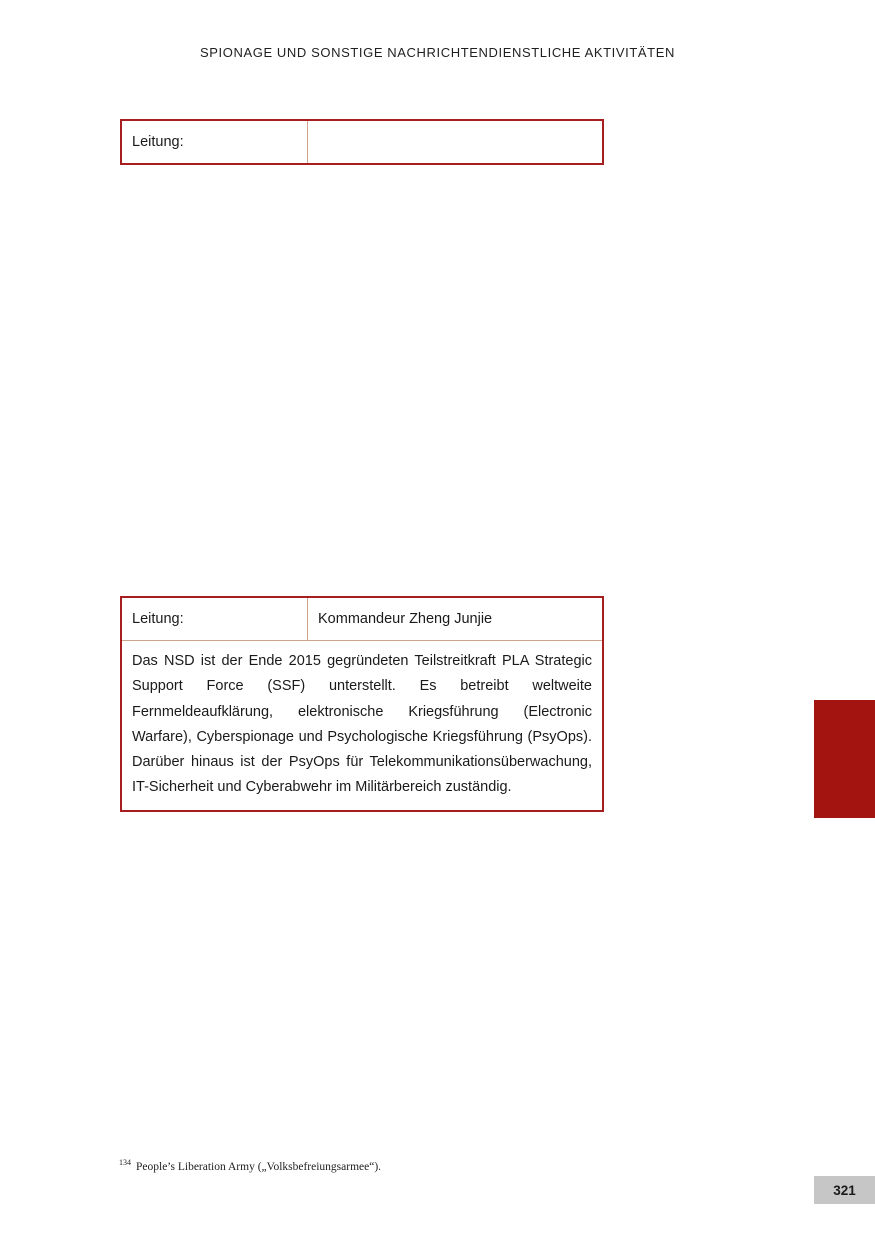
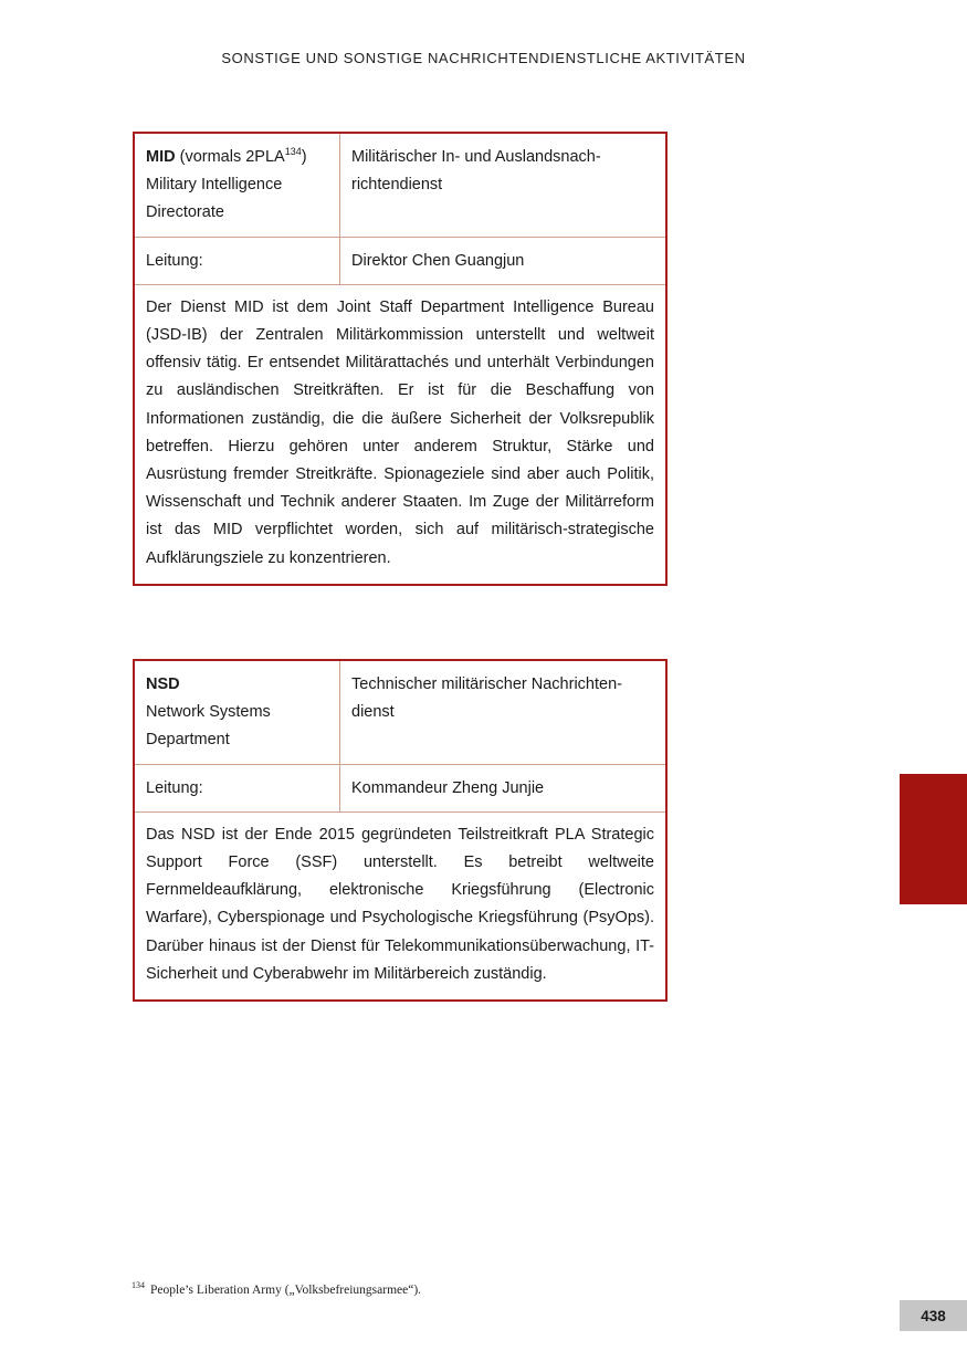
- SPIONAGE UND SONSTIGE NACHRICHTENDIENSTLICHE AKTIVITÄTEN
+ SONSTIGE UND SONSTIGE NACHRICHTENDIENSTLICHE AKTIVITÄTEN
+ MID (vormals 2PLA134)
+ Military Intelligence
+ Directorate
+ Militärischer In- und Auslandsnach-
+ richtendienst
  Leitung:
+ Direktor Chen Guangjun
+ Der Dienst MID ist dem Joint Staff Department Intelligence Bureau (JSD-IB) der Zentralen Militärkommission unterstellt und weltweit offensiv tätig. Er entsendet Militärattachés und unterhält Verbindungen zu ausländischen Streitkräften. Er ist für die Beschaffung von Informationen zuständig, die die äußere Sicherheit der Volksrepublik betreffen. Hierzu gehören unter anderem Struktur, Stärke und Ausrüstung fremder Streitkräfte. Spionageziele sind aber auch Politik, Wissenschaft und Technik anderer Staaten. Im Zuge der Militärreform ist das MID verpflichtet worden, sich auf militärisch-strategische Aufklärungsziele zu konzentrieren.
+ NSD
+ Network Systems
+ Department
+ Technischer militärischer Nachrichten-
+ dienst
  Leitung:
  Kommandeur Zheng Junjie
- Das NSD ist der Ende 2015 gegründeten Teilstreitkraft PLA Strategic Support Force (SSF) unterstellt. Es betreibt weltweite Fernmeldeaufklärung, elektronische Kriegsführung (Electronic Warfare), Cyberspionage und Psychologische Kriegsführung (PsyOps). Darüber hinaus ist der PsyOps für Telekommunikationsüberwachung, IT-Sicherheit und Cyberabwehr im Militärbereich zuständig.
+ Das NSD ist der Ende 2015 gegründeten Teilstreitkraft PLA Strategic Support Force (SSF) unterstellt. Es betreibt weltweite Fernmeldeaufklärung, elektronische Kriegsführung (Electronic Warfare), Cyberspionage und Psychologische Kriegsführung (PsyOps). Darüber hinaus ist der Dienst für Telekommunikationsüberwachung, IT-Sicherheit und Cyberabwehr im Militärbereich zuständig.
  134 People’s Liberation Army („Volksbefreiungsarmee“).
- 321
+ 438
